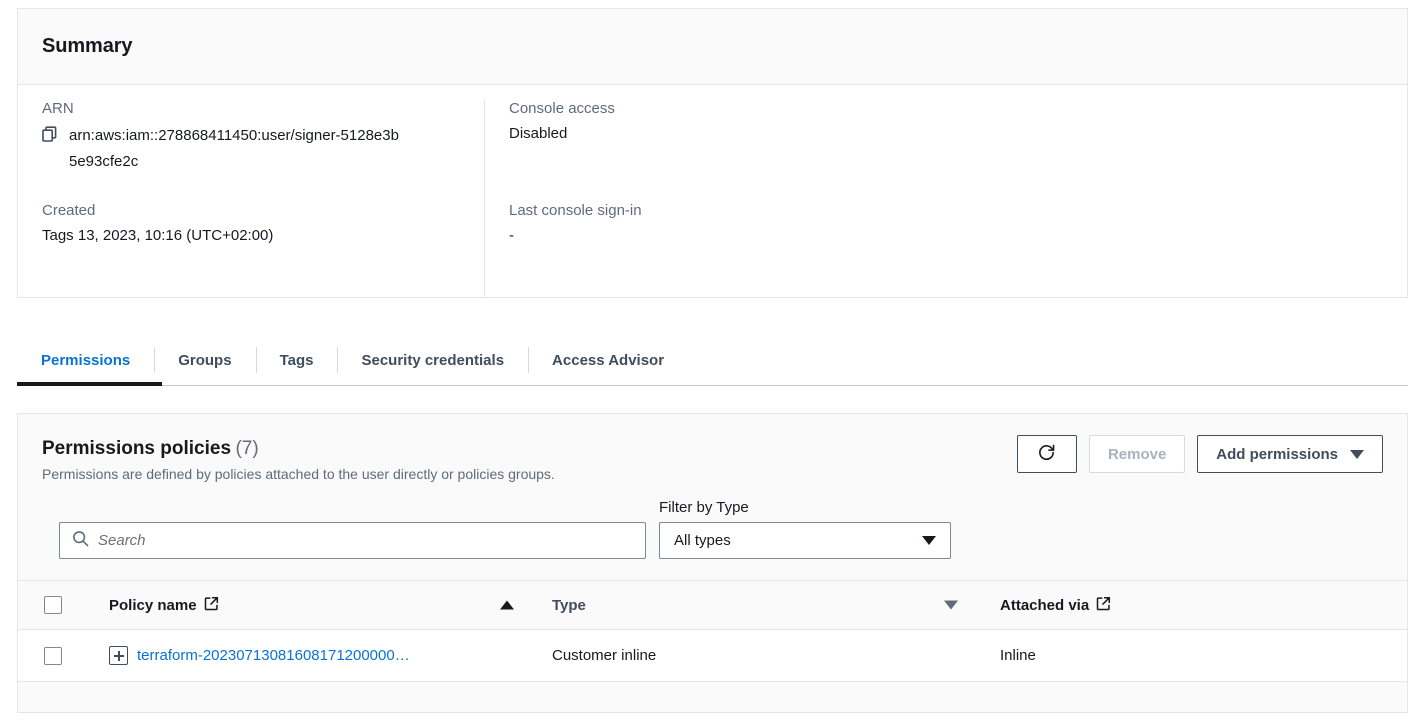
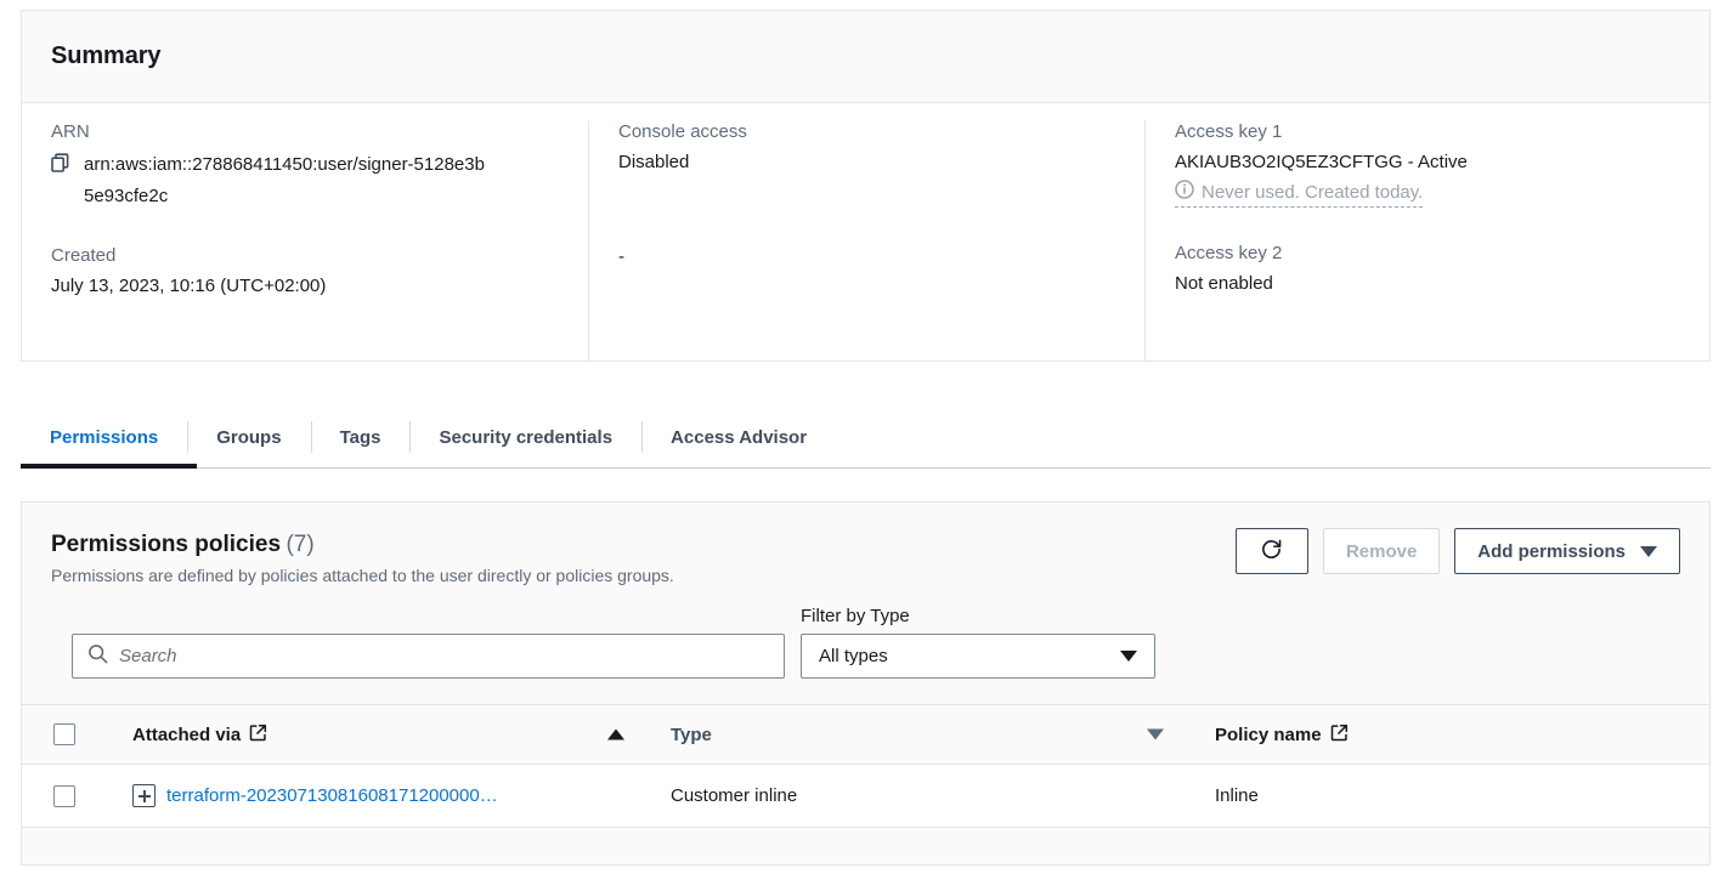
  Summary
  ARN
  arn:aws:iam::278868411450:user/signer-5128e3b5e93cfe2c
  Created
- Tags 13, 2023, 10:16 (UTC+02:00)
+ July 13, 2023, 10:16 (UTC+02:00)
  Console access
  Disabled
- Last console sign-in
  -
+ Access key 1
+ AKIAUB3O2IQ5EZ3CFTGG - Active
+ Never used. Created today.
+ Access key 2
+ Not enabled
  Permissions
  Groups
  Tags
  Security credentials
  Access Advisor
  Permissions policies (7)
  Permissions are defined by policies attached to the user directly or policies groups.
  Remove
  Add permissions
  Search
  Filter by Type
  All types
- Policy name
+ Attached via
  Type
- Attached via
+ Policy name
  terraform-20230713081608171200000…
  Customer inline
  Inline
